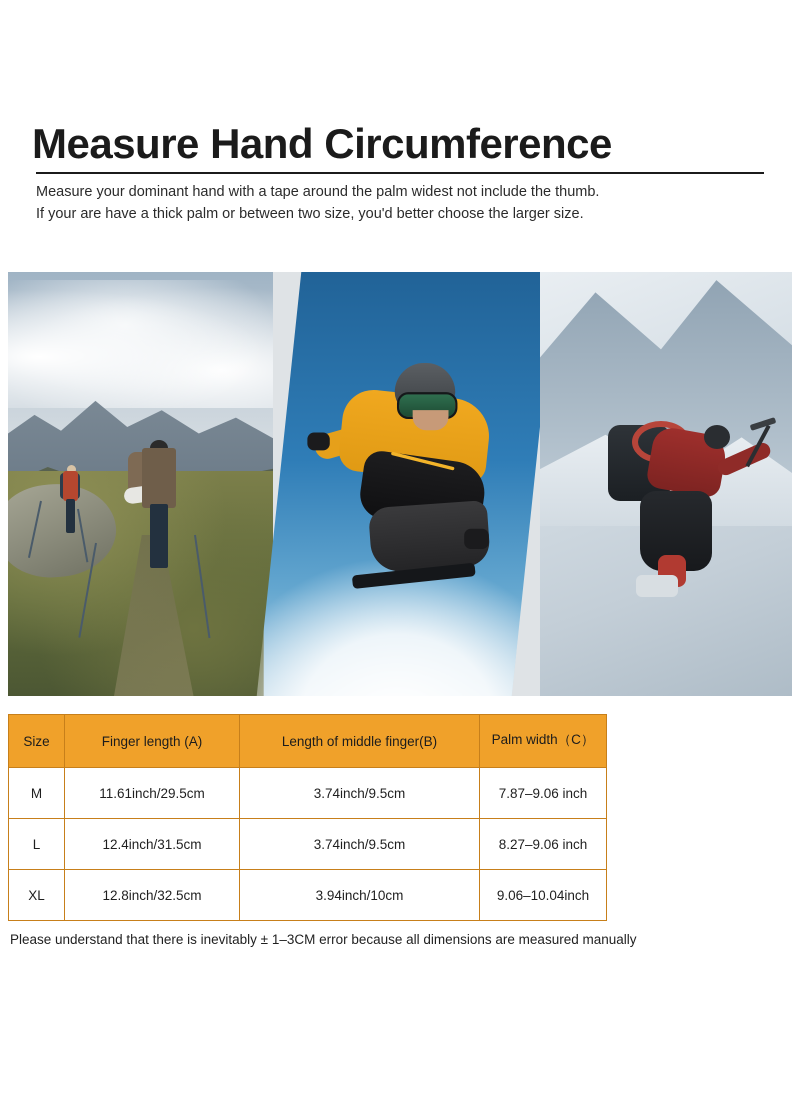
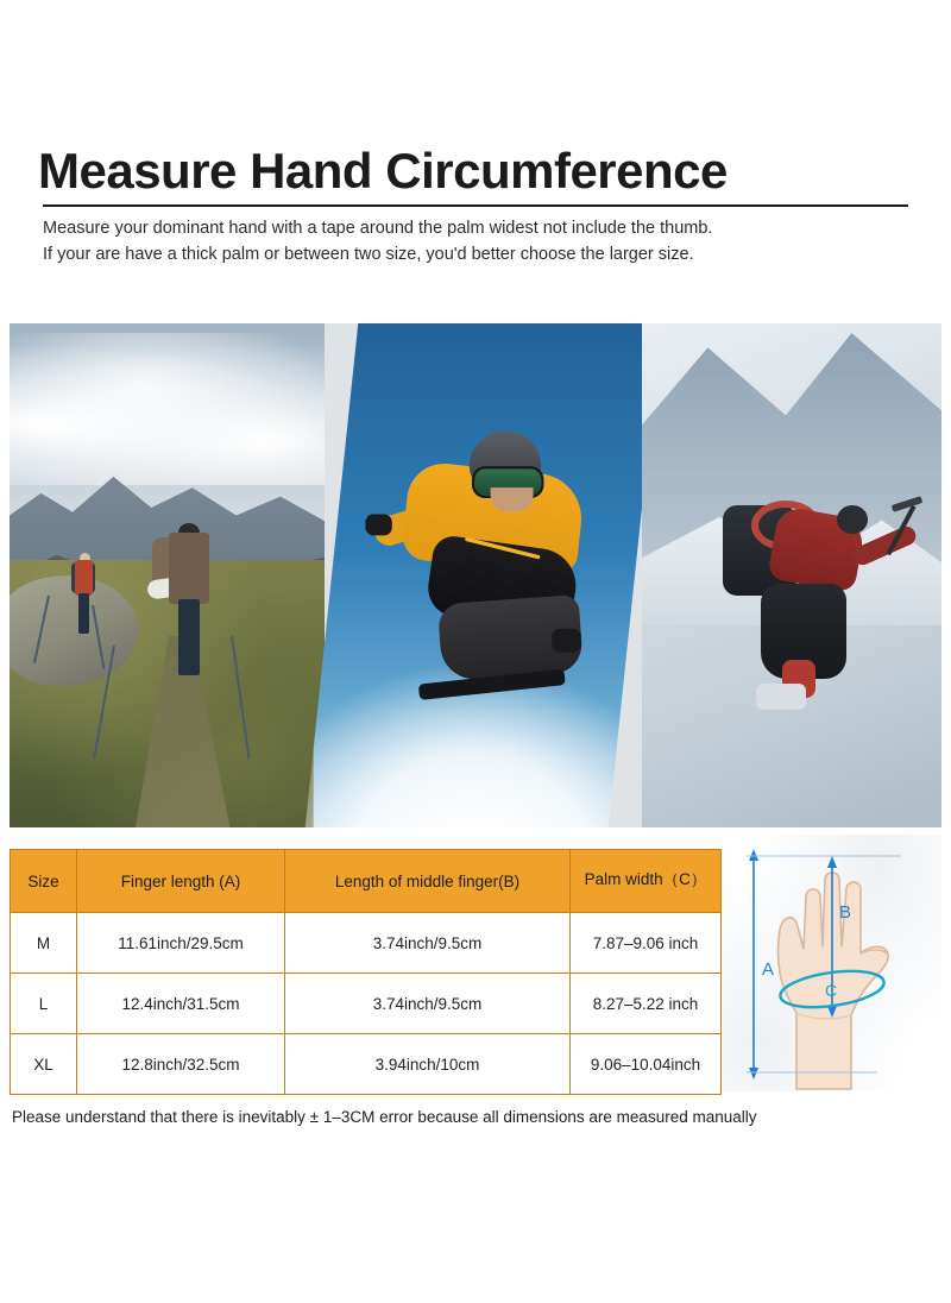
  Measure Hand Circumference
  Measure your dominant hand with a tape around the palm widest not include the thumb.
  If your are have a thick palm or between two size, you'd better choose the larger size.
  Size	Finger length (A)	Length of middle finger(B)	Palm width（C）
  M	11.61inch/29.5cm	3.74inch/9.5cm	7.87–9.06 inch
- L	12.4inch/31.5cm	3.74inch/9.5cm	8.27–9.06 inch
+ L	12.4inch/31.5cm	3.74inch/9.5cm	8.27–5.22 inch
  XL	12.8inch/32.5cm	3.94inch/10cm	9.06–10.04inch
+ A
+ B
+ C
  Please understand that there is inevitably ± 1–3CM error because all dimensions are measured manually
